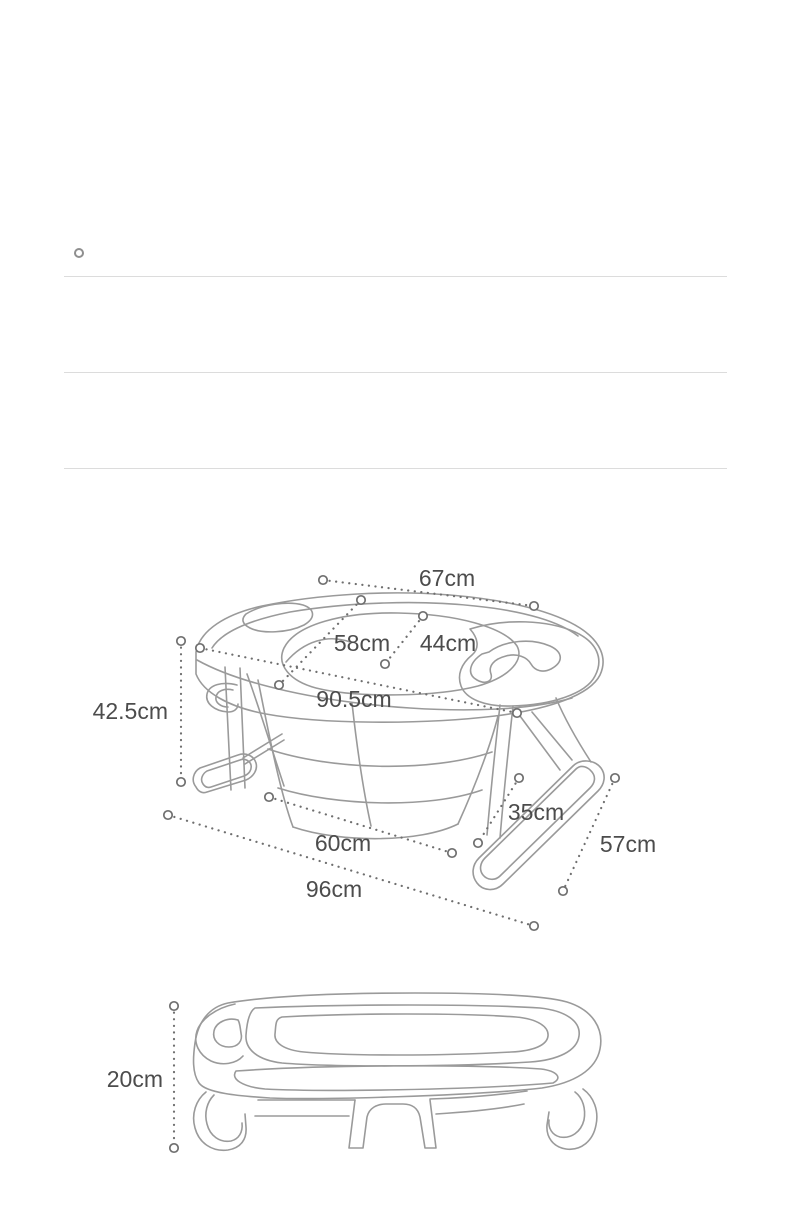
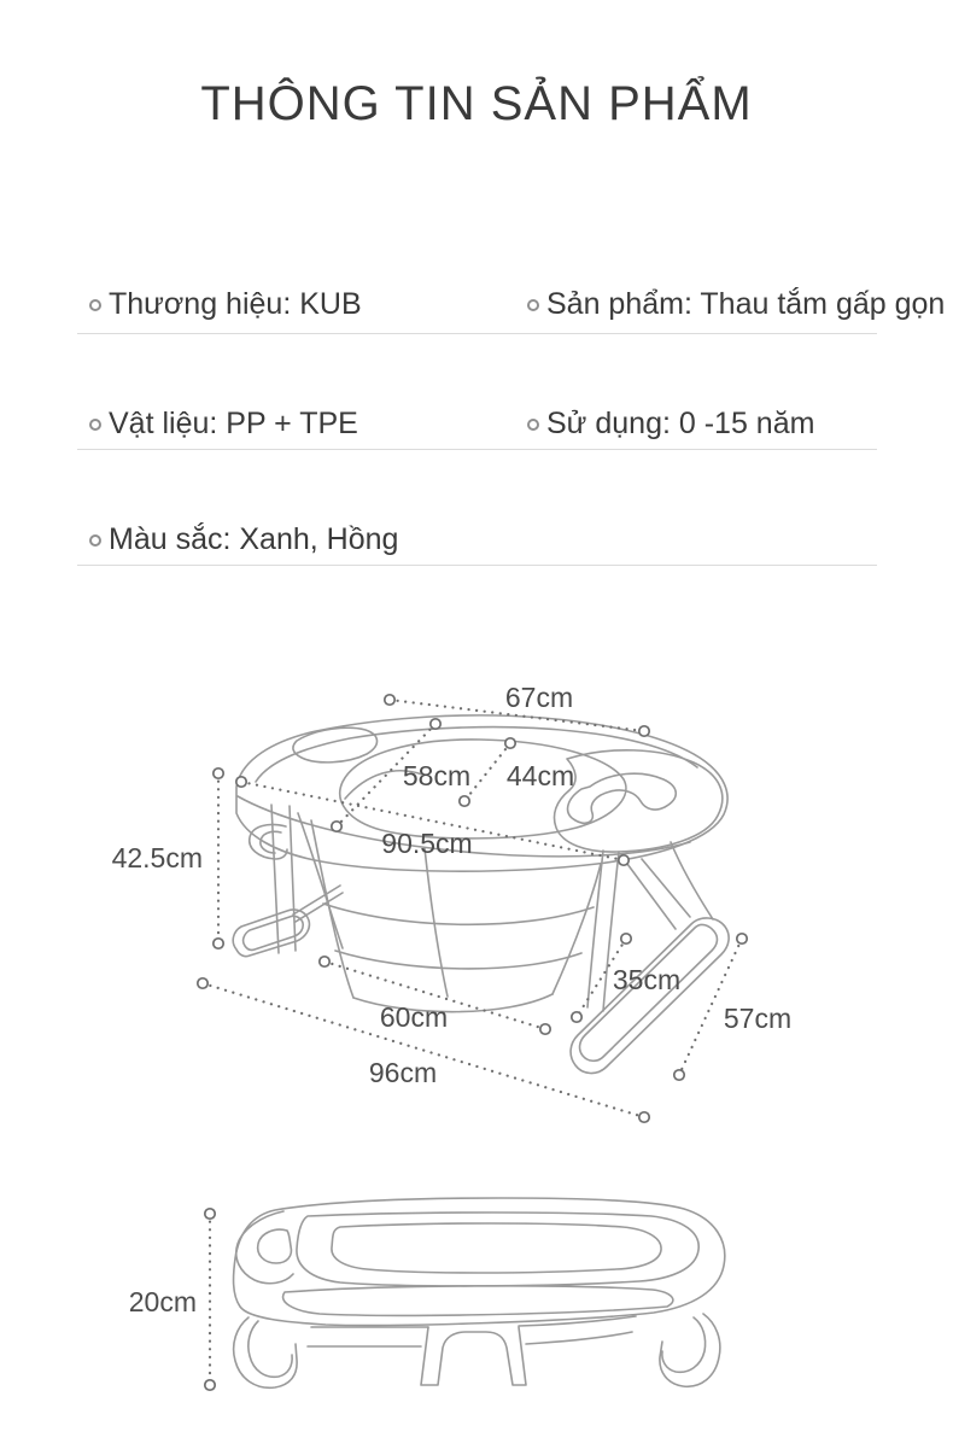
+ THÔNG TIN SẢN PHẨM
+ Thương hiệu: KUB
+ Sản phẩm: Thau tắm gấp gọn
+ Vật liệu: PP + TPE
+ Sử dụng: 0 -15 năm
+ Màu sắc: Xanh, Hồng
  67cm
  58cm
  44cm
  90.5cm
  42.5cm
  35cm
  60cm
  57cm
  96cm
  20cm
